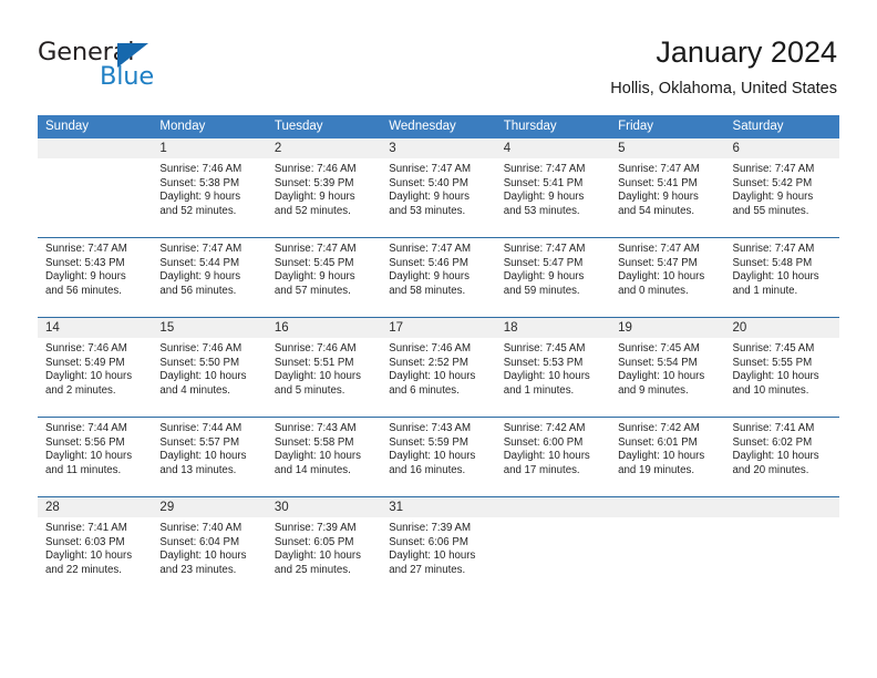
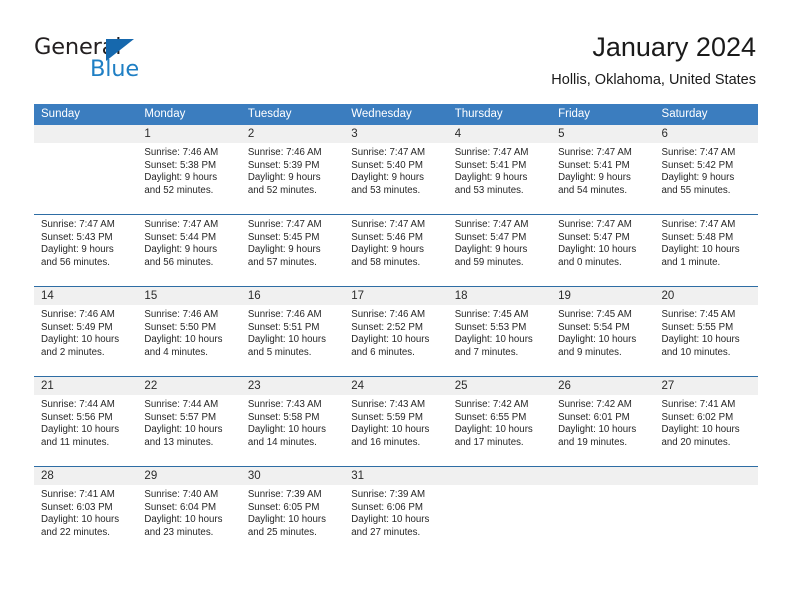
  General
  Blue
  January 2024
  Hollis, Oklahoma, United States
  Sunday
  Monday
  Tuesday
  Wednesday
  Thursday
  Friday
  Saturday
  1
  2
  3
  4
  5
  6
  Sunrise: 7:46 AM
  Sunset: 5:38 PM
  Daylight: 9 hours
  and 52 minutes.
  Sunrise: 7:46 AM
  Sunset: 5:39 PM
  Daylight: 9 hours
  and 52 minutes.
  Sunrise: 7:47 AM
  Sunset: 5:40 PM
  Daylight: 9 hours
  and 53 minutes.
  Sunrise: 7:47 AM
  Sunset: 5:41 PM
  Daylight: 9 hours
  and 53 minutes.
  Sunrise: 7:47 AM
  Sunset: 5:41 PM
  Daylight: 9 hours
  and 54 minutes.
  Sunrise: 7:47 AM
  Sunset: 5:42 PM
  Daylight: 9 hours
  and 55 minutes.
  Sunrise: 7:47 AM
  Sunset: 5:43 PM
  Daylight: 9 hours
  and 56 minutes.
  Sunrise: 7:47 AM
  Sunset: 5:44 PM
  Daylight: 9 hours
  and 56 minutes.
  Sunrise: 7:47 AM
  Sunset: 5:45 PM
  Daylight: 9 hours
  and 57 minutes.
  Sunrise: 7:47 AM
  Sunset: 5:46 PM
  Daylight: 9 hours
  and 58 minutes.
  Sunrise: 7:47 AM
  Sunset: 5:47 PM
  Daylight: 9 hours
  and 59 minutes.
  Sunrise: 7:47 AM
  Sunset: 5:47 PM
  Daylight: 10 hours
  and 0 minutes.
  Sunrise: 7:47 AM
  Sunset: 5:48 PM
  Daylight: 10 hours
  and 1 minute.
  14
  15
  16
  17
  18
  19
  20
  Sunrise: 7:46 AM
  Sunset: 5:49 PM
  Daylight: 10 hours
  and 2 minutes.
  Sunrise: 7:46 AM
  Sunset: 5:50 PM
  Daylight: 10 hours
  and 4 minutes.
  Sunrise: 7:46 AM
  Sunset: 5:51 PM
  Daylight: 10 hours
  and 5 minutes.
  Sunrise: 7:46 AM
  Sunset: 2:52 PM
  Daylight: 10 hours
  and 6 minutes.
  Sunrise: 7:45 AM
  Sunset: 5:53 PM
  Daylight: 10 hours
- and 1 minutes.
+ and 7 minutes.
  Sunrise: 7:45 AM
  Sunset: 5:54 PM
  Daylight: 10 hours
  and 9 minutes.
  Sunrise: 7:45 AM
  Sunset: 5:55 PM
  Daylight: 10 hours
  and 10 minutes.
+ 21
+ 22
+ 23
+ 24
+ 25
+ 26
+ 27
  Sunrise: 7:44 AM
  Sunset: 5:56 PM
  Daylight: 10 hours
  and 11 minutes.
  Sunrise: 7:44 AM
  Sunset: 5:57 PM
  Daylight: 10 hours
  and 13 minutes.
  Sunrise: 7:43 AM
  Sunset: 5:58 PM
  Daylight: 10 hours
  and 14 minutes.
  Sunrise: 7:43 AM
  Sunset: 5:59 PM
  Daylight: 10 hours
  and 16 minutes.
  Sunrise: 7:42 AM
- Sunset: 6:00 PM
+ Sunset: 6:55 PM
  Daylight: 10 hours
  and 17 minutes.
  Sunrise: 7:42 AM
  Sunset: 6:01 PM
  Daylight: 10 hours
  and 19 minutes.
  Sunrise: 7:41 AM
  Sunset: 6:02 PM
  Daylight: 10 hours
  and 20 minutes.
  28
  29
  30
  31
  Sunrise: 7:41 AM
  Sunset: 6:03 PM
  Daylight: 10 hours
  and 22 minutes.
  Sunrise: 7:40 AM
  Sunset: 6:04 PM
  Daylight: 10 hours
  and 23 minutes.
  Sunrise: 7:39 AM
  Sunset: 6:05 PM
  Daylight: 10 hours
  and 25 minutes.
  Sunrise: 7:39 AM
  Sunset: 6:06 PM
  Daylight: 10 hours
  and 27 minutes.
